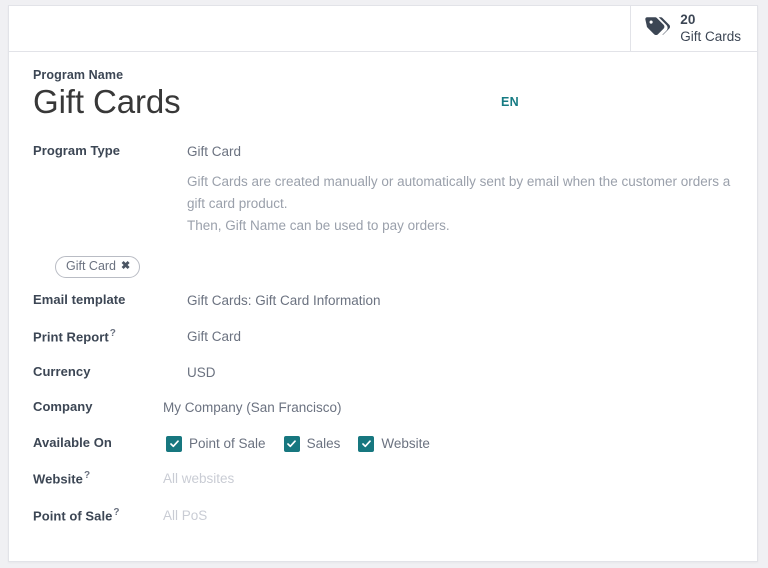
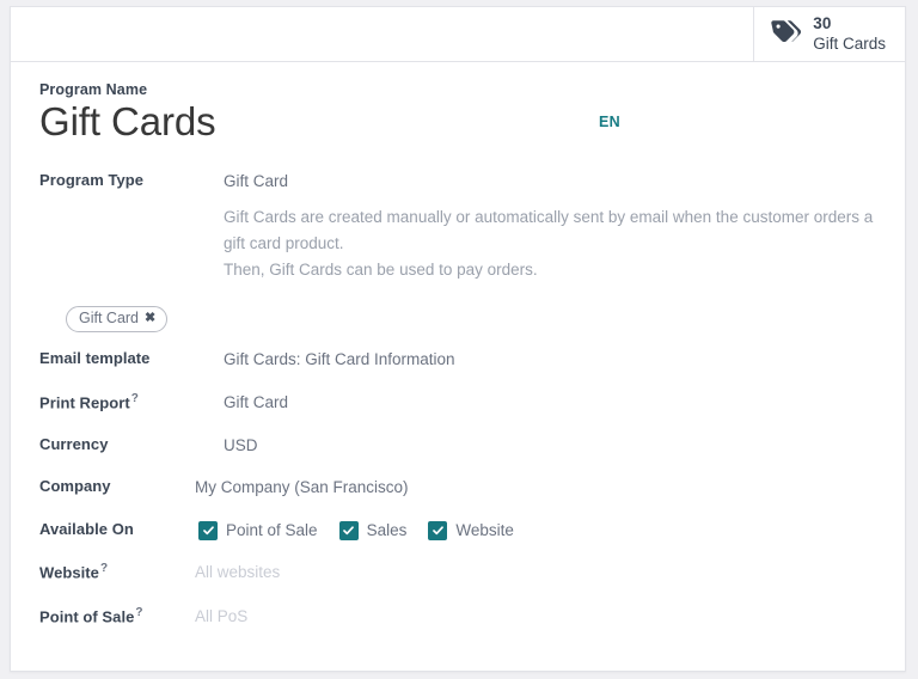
- 20
+ 30
  Gift Cards
  Program Name
  Gift Cards
  EN
  Program Type
  Gift Card
  Gift Cards are created manually or automatically sent by email when the customer orders a gift card product.
- Then, Gift Name can be used to pay orders.
+ Then, Gift Cards can be used to pay orders.
  Gift Card
  ✖
  Email template
  Gift Cards: Gift Card Information
  Print Report?
  Gift Card
  Currency
  USD
  Company
  My Company (San Francisco)
  Available On
  Point of Sale
  Sales
  Website
  Website?
  All websites
  Point of Sale?
  All PoS
